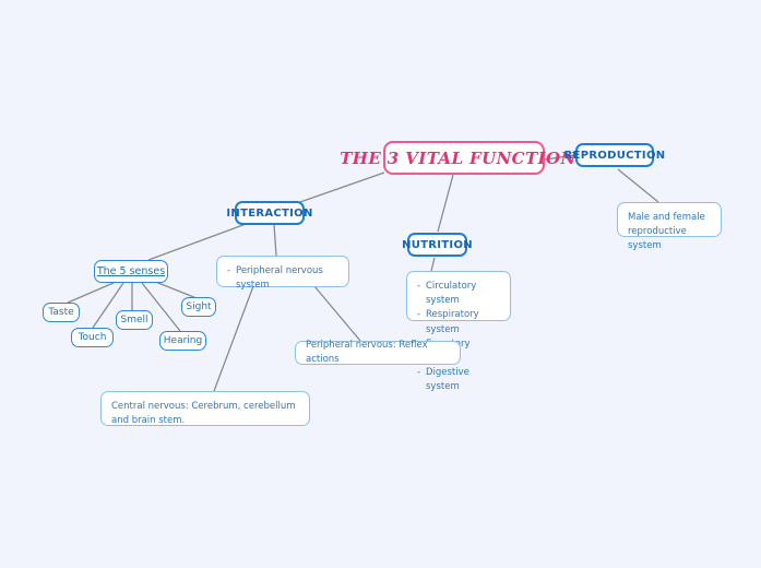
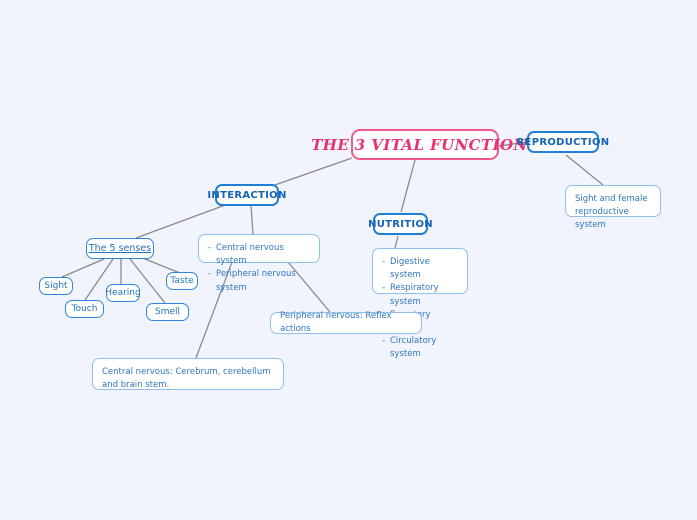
  THE 3 VITAL FUNCTION
  REPRODUCTION
- Male and female reproductive system
+ Sight and female reproductive system
  NUTRITION
- Circulatory system
+ Digestive system
  Respiratory system
- Digestive system
+ Circulatory system
  INTERACTION
+ Central nervous system
  Peripheral nervous system
  The 5 senses
- Taste
+ Sight
  Touch
- Smell
+ Hearing
- Sight
+ Taste
- Hearing
+ Smell
  Central nervous: Cerebrum, cerebellum and brain stem.
  Peripheral nervous: Reflex actions
